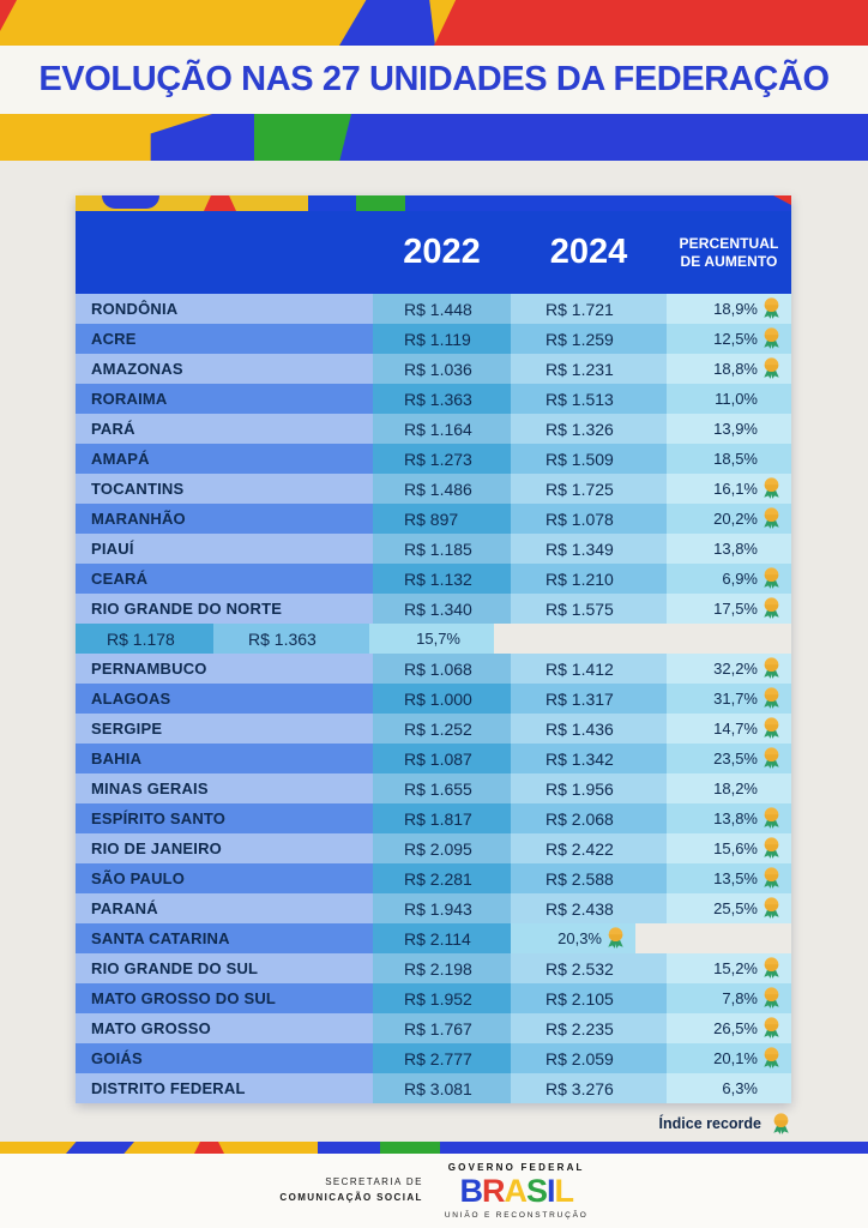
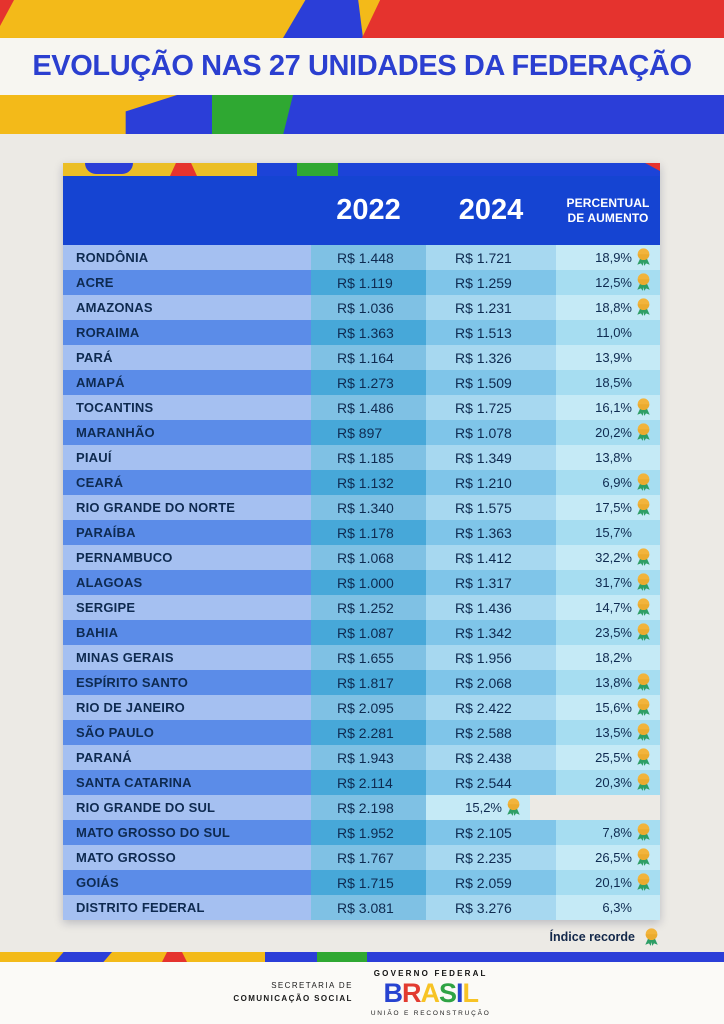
  EVOLUÇÃO NAS 27 UNIDADES DA FEDERAÇÃO
  2022
  2024
  PERCENTUAL
  DE AUMENTO
  RONDÔNIA
  R$ 1.448
  R$ 1.721
  18,9%
  ACRE
  R$ 1.119
  R$ 1.259
  12,5%
  AMAZONAS
  R$ 1.036
  R$ 1.231
  18,8%
  RORAIMA
  R$ 1.363
  R$ 1.513
  11,0%
  PARÁ
  R$ 1.164
  R$ 1.326
  13,9%
  AMAPÁ
  R$ 1.273
  R$ 1.509
  18,5%
  TOCANTINS
  R$ 1.486
  R$ 1.725
  16,1%
  MARANHÃO
  R$ 897
  R$ 1.078
  20,2%
  PIAUÍ
  R$ 1.185
  R$ 1.349
  13,8%
  CEARÁ
  R$ 1.132
  R$ 1.210
  6,9%
  RIO GRANDE DO NORTE
  R$ 1.340
  R$ 1.575
  17,5%
+ PARAÍBA
  R$ 1.178
  R$ 1.363
  15,7%
  PERNAMBUCO
  R$ 1.068
  R$ 1.412
  32,2%
  ALAGOAS
  R$ 1.000
  R$ 1.317
  31,7%
  SERGIPE
  R$ 1.252
  R$ 1.436
  14,7%
  BAHIA
  R$ 1.087
  R$ 1.342
  23,5%
  MINAS GERAIS
  R$ 1.655
  R$ 1.956
  18,2%
  ESPÍRITO SANTO
  R$ 1.817
  R$ 2.068
  13,8%
  RIO DE JANEIRO
  R$ 2.095
  R$ 2.422
  15,6%
  SÃO PAULO
  R$ 2.281
  R$ 2.588
  13,5%
  PARANÁ
  R$ 1.943
  R$ 2.438
  25,5%
  SANTA CATARINA
  R$ 2.114
+ R$ 2.544
  20,3%
  RIO GRANDE DO SUL
  R$ 2.198
- R$ 2.532
  15,2%
  MATO GROSSO DO SUL
  R$ 1.952
  R$ 2.105
  7,8%
  MATO GROSSO
  R$ 1.767
  R$ 2.235
  26,5%
  GOIÁS
- R$ 2.777
+ R$ 1.715
  R$ 2.059
  20,1%
  DISTRITO FEDERAL
  R$ 3.081
  R$ 3.276
  6,3%
  Índice recorde
  SECRETARIA DE
  COMUNICAÇÃO SOCIAL
  GOVERNO FEDERAL
  BRASIL
